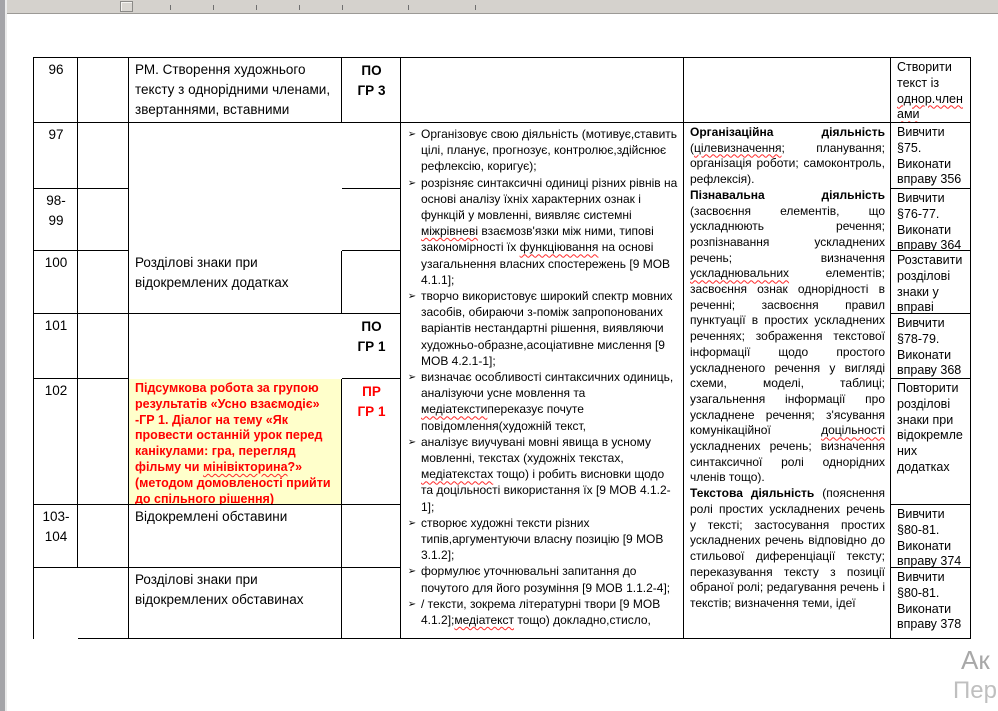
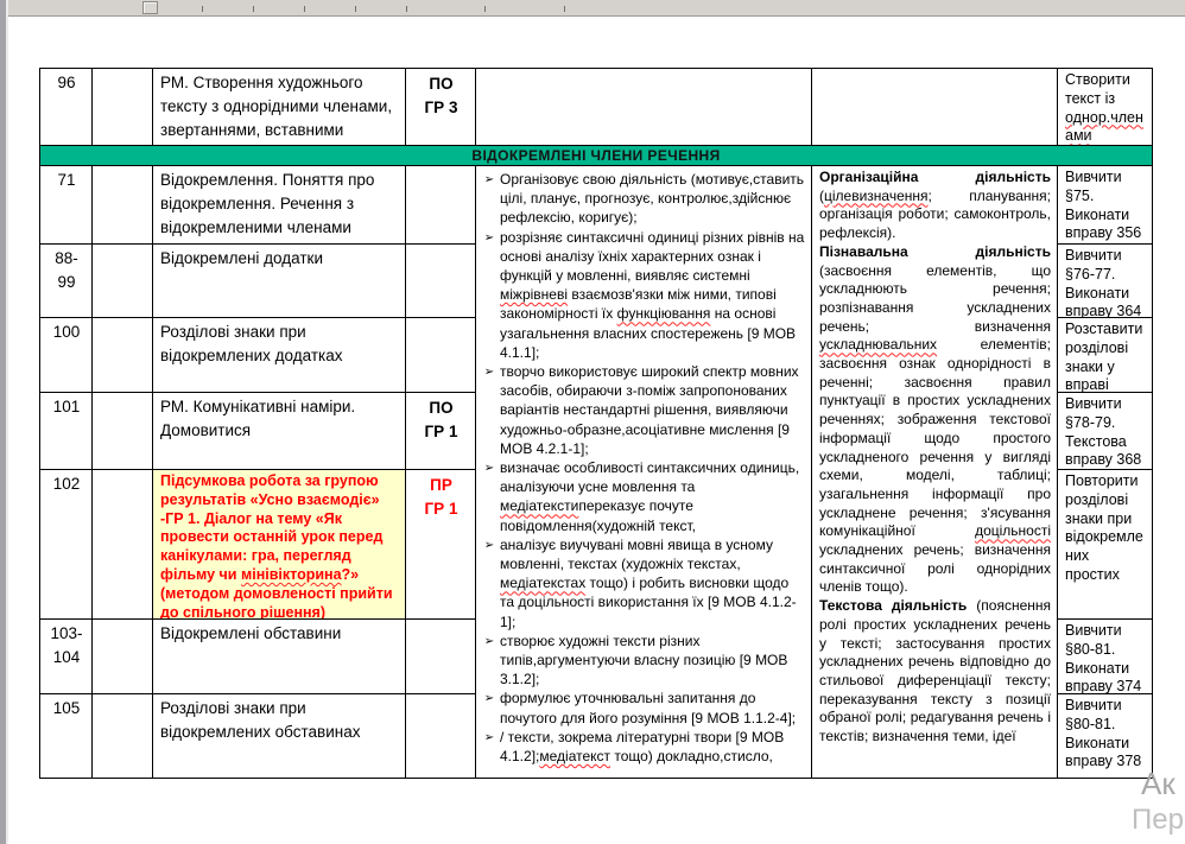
  96
  РМ. Створення художнього тексту з однорідними членами, звертаннями, вставними
  ПО
  ГР 3
  Створити текст із однор.членами
+ ВІДОКРЕМЛЕНІ ЧЛЕНИ РЕЧЕННЯ
- 97
+ 71
+ Відокремлення. Поняття про відокремлення. Речення з відокремленими членами
  Вивчити §75. Виконати вправу 356
- 98-99
+ 88-99
+ Відокремлені додатки
  Вивчити §76-77. Виконати вправу 364
  100
  Розділові знаки при відокремлених додатках
  Розставити розділові знаки у вправі
  101
+ РМ. Комунікативні наміри. Домовитися
  ПО
  ГР 1
- Вивчити §78-79. Виконати вправу 368
+ Вивчити §78-79. Текстова вправу 368
  102
  Підсумкова робота за групою результатів «Усно взаємодіє» -ГР 1. Діалог на тему «Як провести останній урок перед канікулами: гра, перегляд фільму чи мінівікторина?» (методом домовленості прийти до спільного рішення)
  ПР
  ГР 1
- Повторити розділові знаки при відокремлених додатках
+ Повторити розділові знаки при відокремлених простих
  103-
  104
  Відокремлені обставини
  Вивчити §80-81. Виконати вправу 374
+ 105
  Розділові знаки при відокремлених обставинах
  Вивчити §80-81. Виконати вправу 378
  ➢
  Організовує свою діяльність (мотивує,ставить цілі, планує, прогнозує, контролює,здійснює рефлексію, коригує);
  ➢
  розрізняє синтаксичні одиниці різних рівнів на основі аналізу їхніх характерних ознак і функцій у мовленні, виявляє системні міжрівневі взаємозв'язки між ними, типові закономірності їх функціювання на основі узагальнення власних спостережень [9 МОВ 4.1.1];
  ➢
  творчо використовує широкий спектр мовних засобів, обираючи з-поміж запропонованих варіантів нестандартні рішення, виявляючи художньо-образне,асоціативне мислення [9 МОВ 4.2.1-1];
  ➢
  визначає особливості синтаксичних одиниць, аналізуючи усне мовлення та медіатекстипереказує почуте повідомлення(художній текст,
  ➢
  аналізує виучувані мовні явища в усному мовленні, текстах (художніх текстах, медіатекстах тощо) і робить висновки щодо та доцільності використання їх [9 МОВ 4.1.2-1];
  ➢
  створює художні тексти різних типів,аргументуючи власну позицію [9 МОВ 3.1.2];
  ➢
  формулює уточнювальні запитання до почутого для його розуміння [9 МОВ 1.1.2-4];
  ➢
  / тексти, зокрема літературні твори [9 МОВ 4.1.2];медіатекст тощо) докладно,стисло,
  Організаційна діяльність (цілевизначення; планування; організація роботи; самоконтроль, рефлексія).
  Пізнавальна діяльність (засвоєння елементів, що ускладнюють речення; розпізнавання ускладнених речень; визначення ускладнювальних елементів; засвоєння ознак однорідності в реченні; засвоєння правил пунктуації в простих ускладнених реченнях; зображення текстової інформації щодо простого ускладненого речення у вигляді схеми, моделі, таблиці; узагальнення інформації про ускладнене речення; з'ясування комунікаційної доцільності ускладнених речень; визначення синтаксичної ролі однорідних членів тощо).
  Текстова діяльність (пояснення ролі простих ускладнених речень у тексті; застосування простих ускладнених речень відповідно до стильової диференціації тексту; переказування тексту з позиції обраної ролі; редагування речень і текстів; визначення теми, ідеї
  Ак
  Пер
